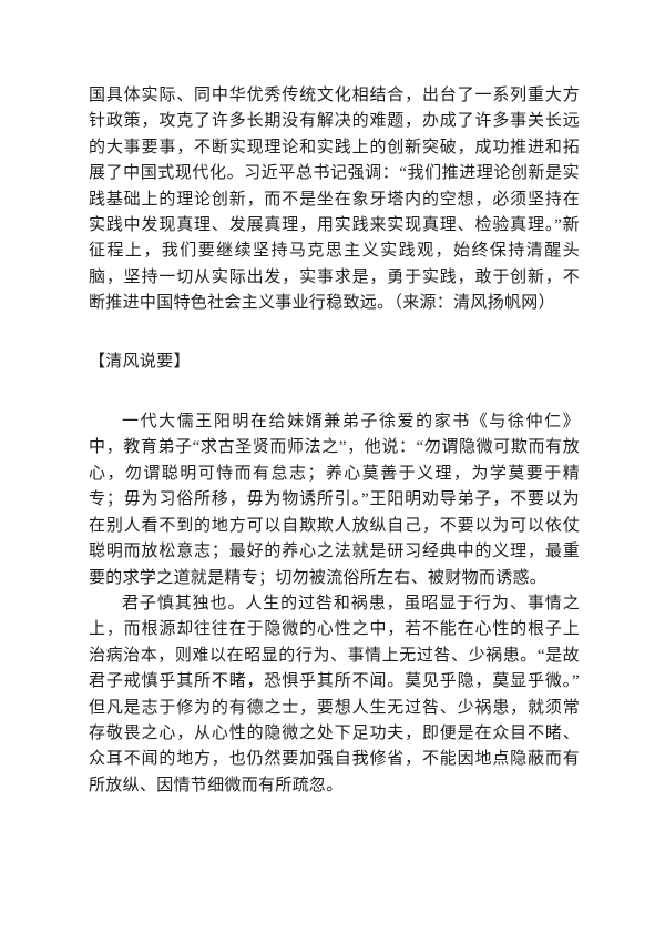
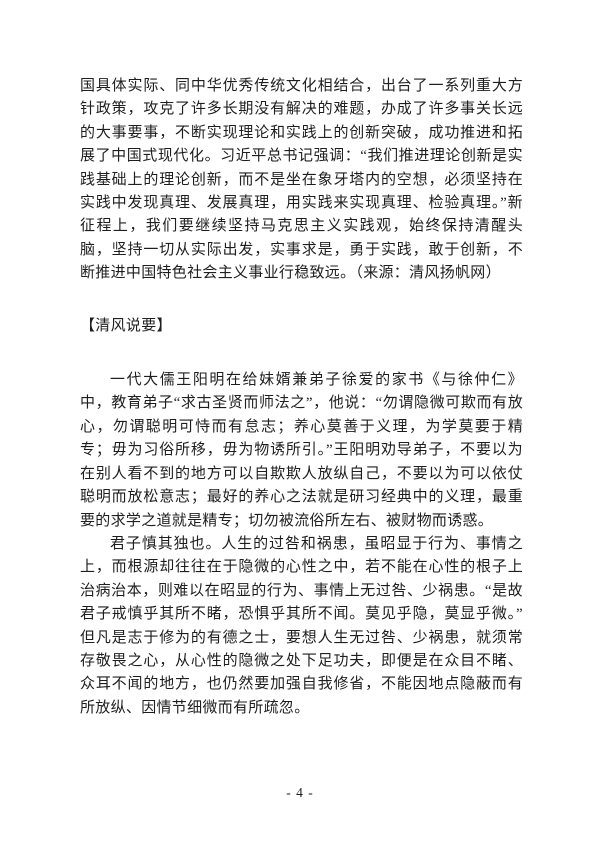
  国具体实际、同中华优秀传统文化相结合，出台了一系列重大方针政策，攻克了许多长期没有解决的难题，办成了许多事关长远的大事要事，不断实现理论和实践上的创新突破，成功推进和拓展了中国式现代化。习近平总书记强调：“我们推进理论创新是实践基础上的理论创新，而不是坐在象牙塔内的空想，必须坚持在实践中发现真理、发展真理，用实践来实现真理、检验真理。”新征程上，我们要继续坚持马克思主义实践观，始终保持清醒头脑，坚持一切从实际出发，实事求是，勇于实践，敢于创新，不断推进中国特色社会主义事业行稳致远。（来源：清风扬帆网）
  【清风说要】
  一代大儒王阳明在给妹婿兼弟子徐爱的家书《与徐仲仁》中，教育弟子“求古圣贤而师法之”，他说：“勿谓隐微可欺而有放心，勿谓聪明可恃而有怠志；养心莫善于义理，为学莫要于精专；毋为习俗所移，毋为物诱所引。”王阳明劝导弟子，不要以为在别人看不到的地方可以自欺欺人放纵自己，不要以为可以依仗聪明而放松意志；最好的养心之法就是研习经典中的义理，最重要的求学之道就是精专；切勿被流俗所左右、被财物而诱惑。
  君子慎其独也。人生的过咎和祸患，虽昭显于行为、事情之上，而根源却往往在于隐微的心性之中，若不能在心性的根子上治病治本，则难以在昭显的行为、事情上无过咎、少祸患。“是故君子戒慎乎其所不睹，恐惧乎其所不闻。莫见乎隐，莫显乎微。”但凡是志于修为的有德之士，要想人生无过咎、少祸患，就须常存敬畏之心，从心性的隐微之处下足功夫，即便是在众目不睹、众耳不闻的地方，也仍然要加强自我修省，不能因地点隐蔽而有所放纵、因情节细微而有所疏忽。
+ - 4 -
